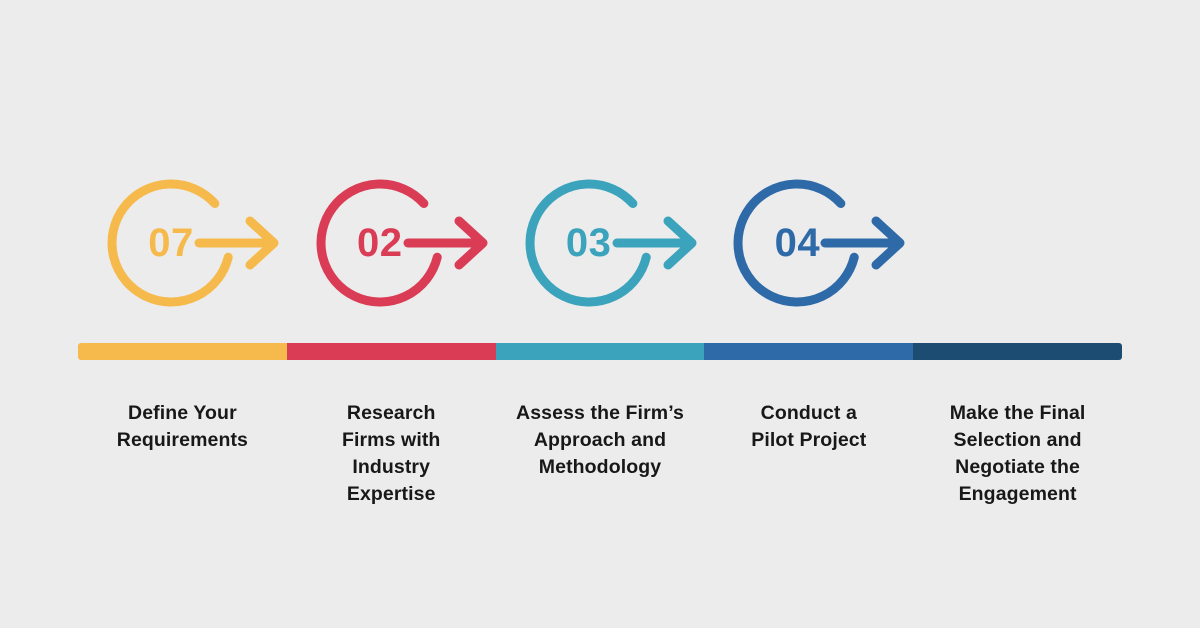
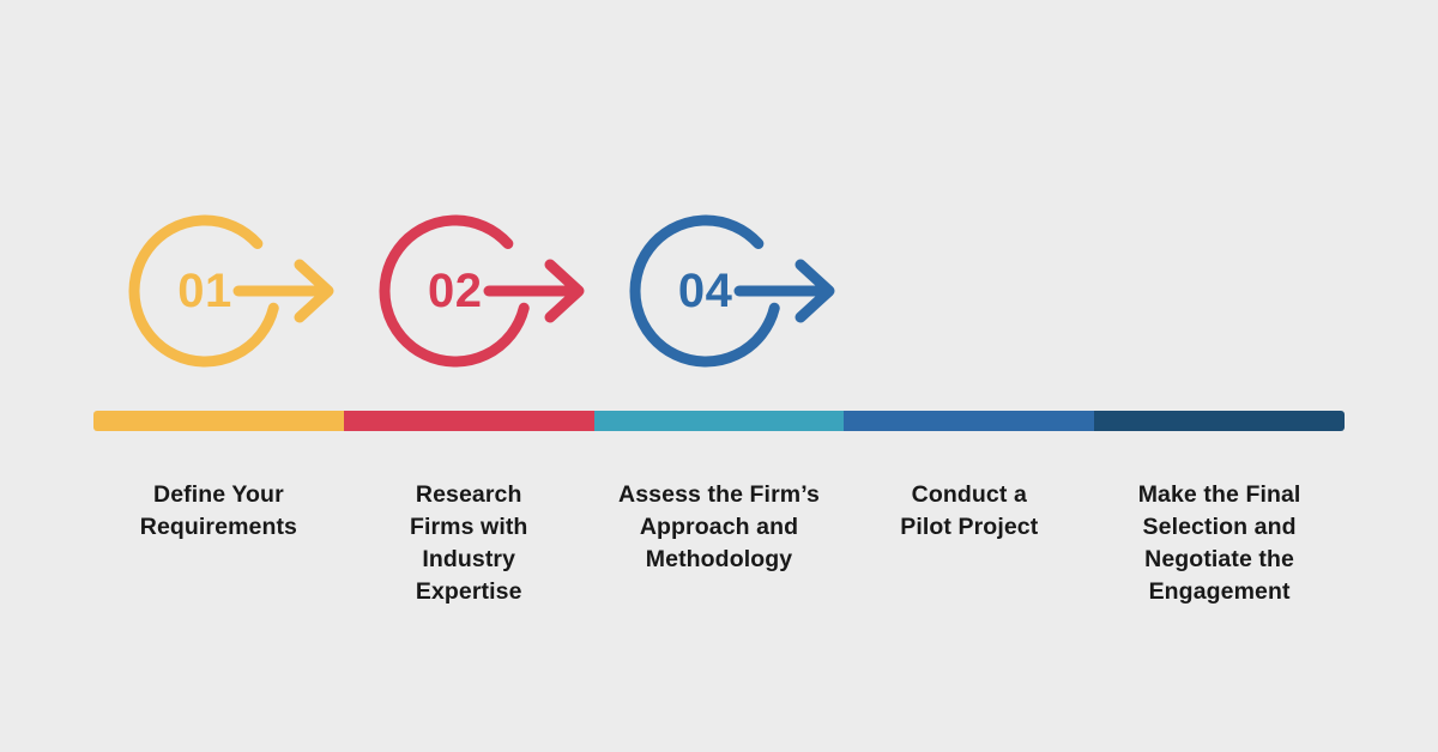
- 07
+ 01
  02
- 03
  04
  Define Your
  Requirements
  Research
  Firms with
  Industry
  Expertise
  Assess the Firm’s
  Approach and
  Methodology
  Conduct a
  Pilot Project
  Make the Final
  Selection and
  Negotiate the
  Engagement
